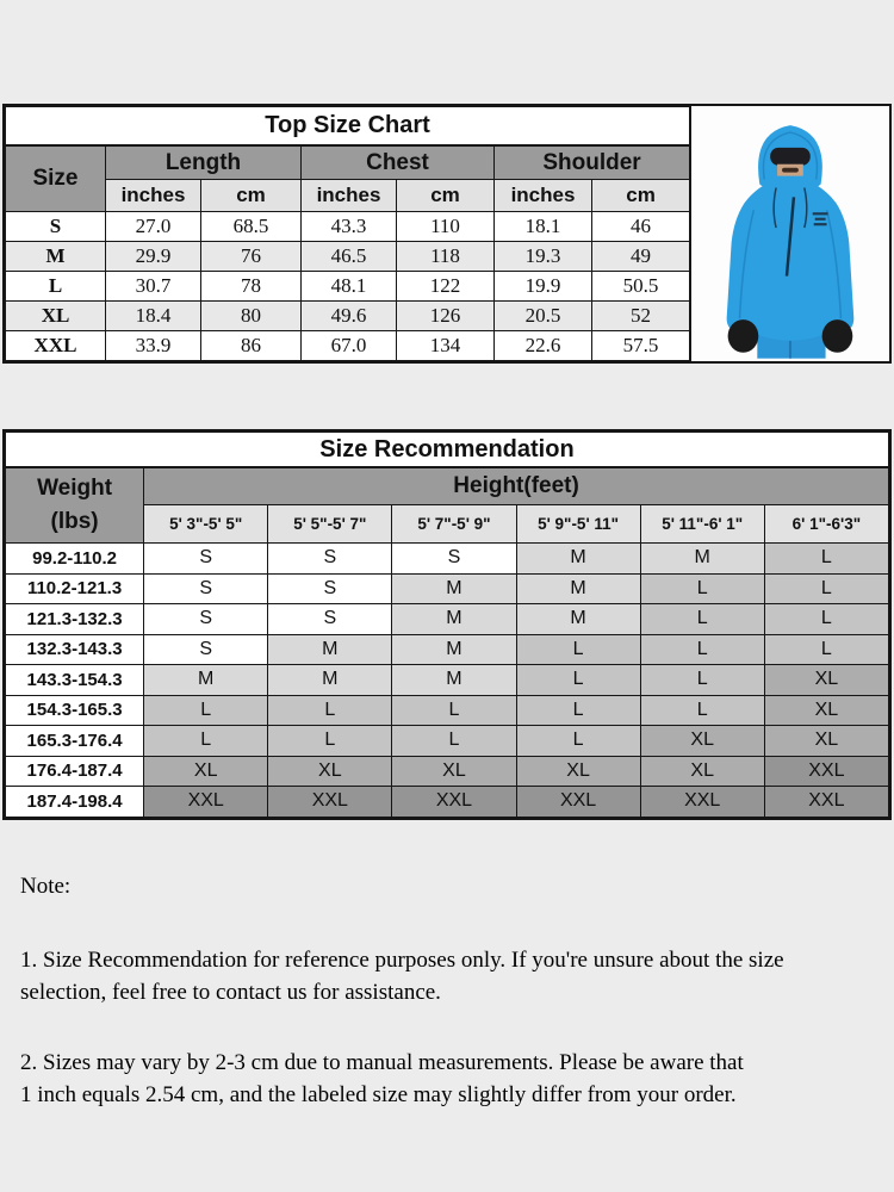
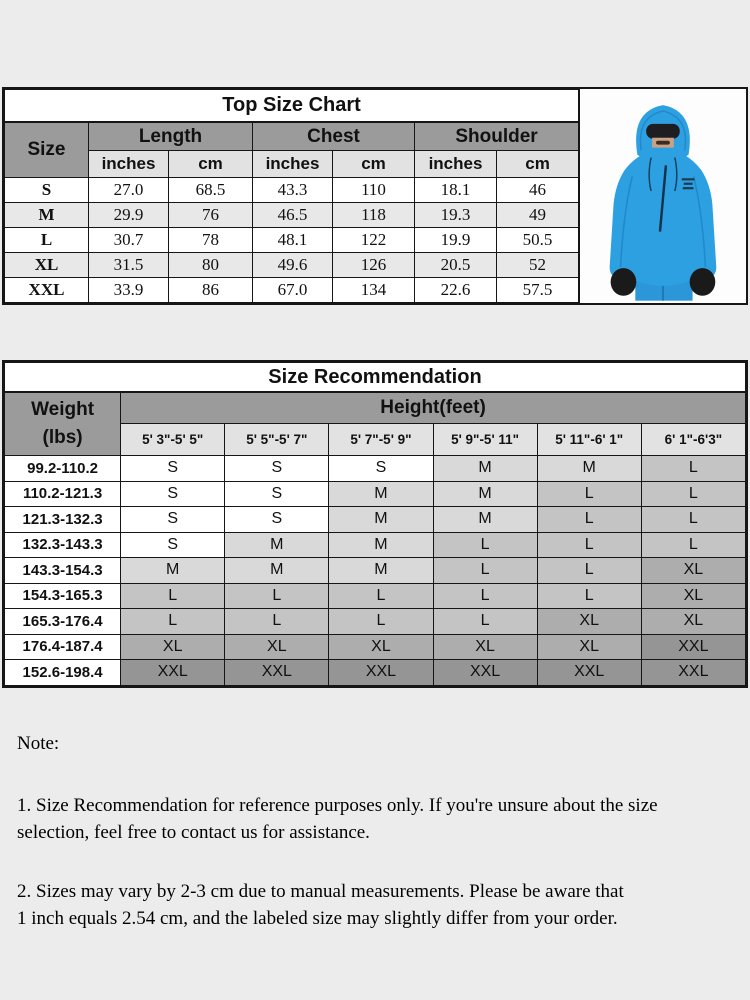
  Top Size Chart
  Size	Length	Chest	Shoulder
  inches	cm	inches	cm	inches	cm
  S	27.0	68.5	43.3	110	18.1	46
  M	29.9	76	46.5	118	19.3	49
  L	30.7	78	48.1	122	19.9	50.5
- XL	18.4	80	49.6	126	20.5	52
+ XL	31.5	80	49.6	126	20.5	52
  XXL	33.9	86	67.0	134	22.6	57.5
  Size Recommendation
  Weight (lbs)	Height(feet)
  5' 3"-5' 5"	5' 5"-5' 7"	5' 7"-5' 9"	5' 9"-5' 11"	5' 11"-6' 1"	6' 1"-6'3"
  99.2-110.2	S	S	S	M	M	L
  110.2-121.3	S	S	M	M	L	L
  121.3-132.3	S	S	M	M	L	L
  132.3-143.3	S	M	M	L	L	L
  143.3-154.3	M	M	M	L	L	XL
  154.3-165.3	L	L	L	L	L	XL
  165.3-176.4	L	L	L	L	XL	XL
  176.4-187.4	XL	XL	XL	XL	XL	XXL
- 187.4-198.4	XXL	XXL	XXL	XXL	XXL	XXL
+ 152.6-198.4	XXL	XXL	XXL	XXL	XXL	XXL
  Note:
  1. Size Recommendation for reference purposes only. If you're unsure about the size
  selection, feel free to contact us for assistance.
  2. Sizes may vary by 2-3 cm due to manual measurements. Please be aware that
  1 inch equals 2.54 cm, and the labeled size may slightly differ from your order.
